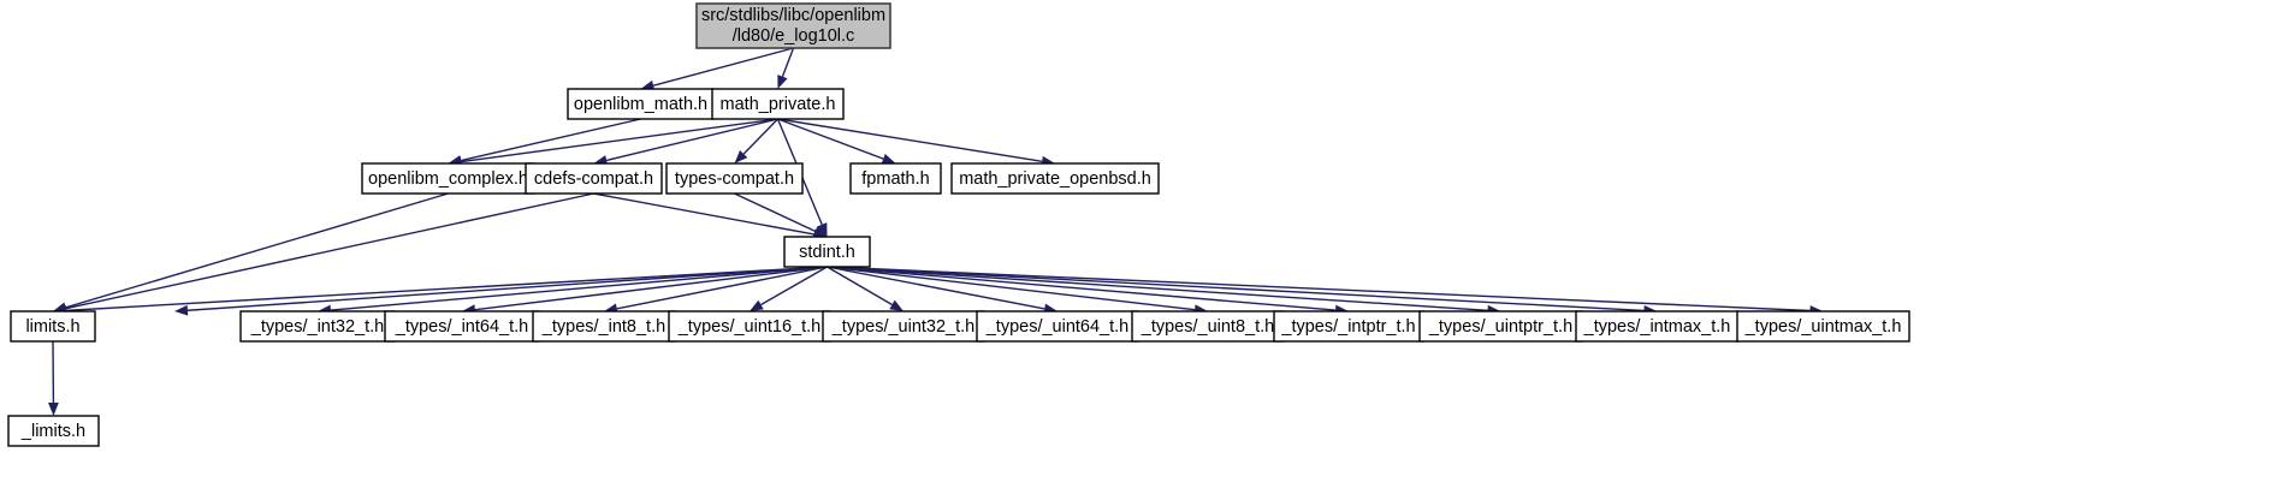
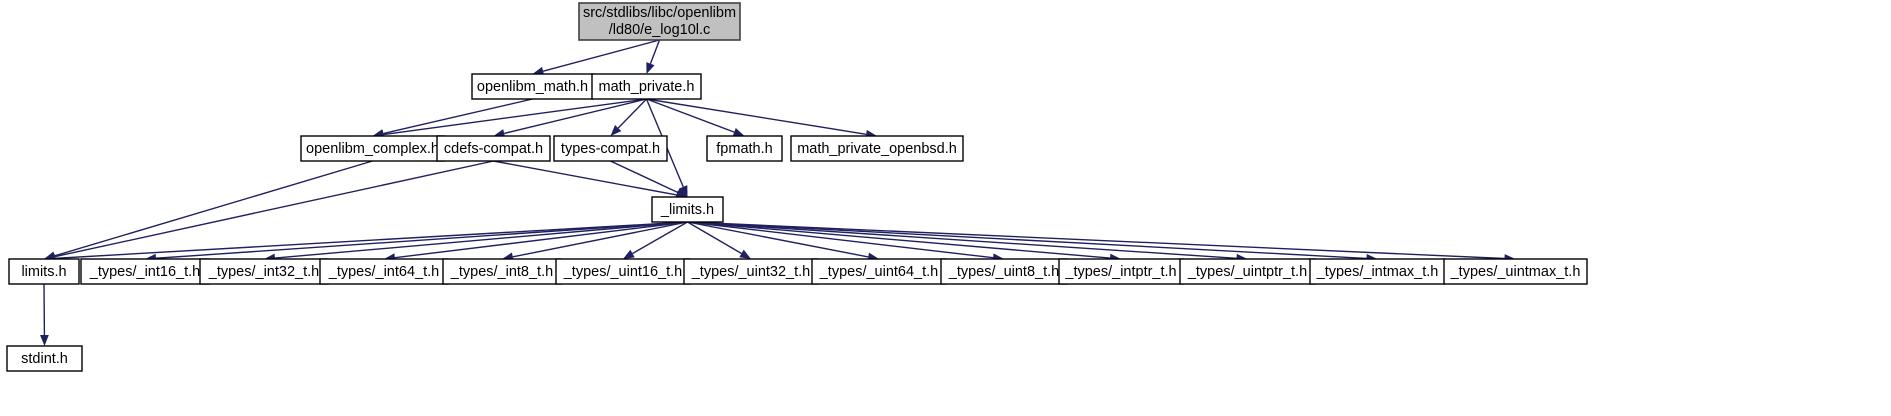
  src/stdlibs/libc/openlibm /ld80/e_log10l.c
  openlibm_math.h
  math_private.h
  openlibm_complex.h
  cdefs-compat.h
  types-compat.h
  fpmath.h
  math_private_openbsd.h
- stdint.h
+ _limits.h
  limits.h
+ _types/_int16_t.h
  _types/_int32_t.h
  _types/_int64_t.h
  _types/_int8_t.h
  _types/_uint16_t.h
  _types/_uint32_t.h
  _types/_uint64_t.h
  _types/_uint8_t.h
  _types/_intptr_t.h
  _types/_uintptr_t.h
  _types/_intmax_t.h
  _types/_uintmax_t.h
- _limits.h
+ stdint.h
